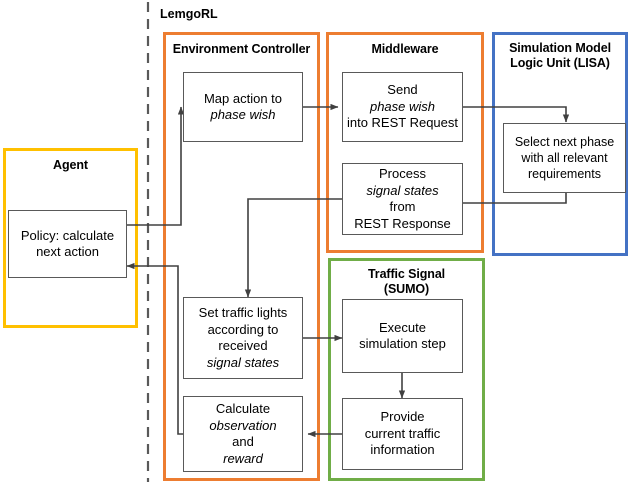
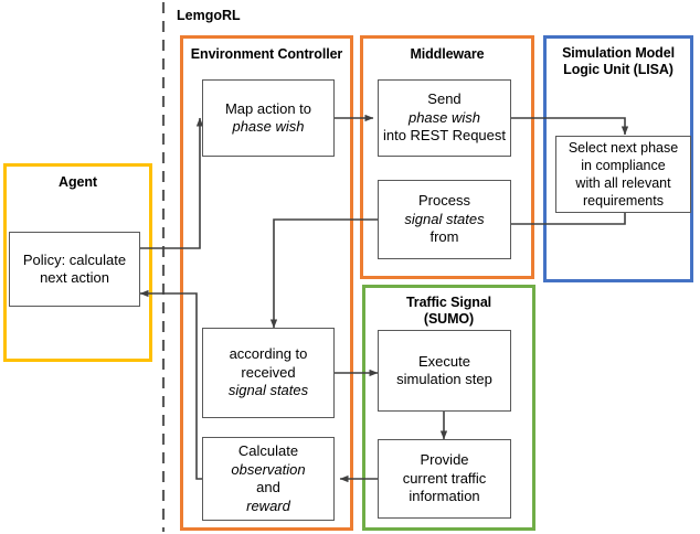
  LemgoRL
  Agent
  Environment Controller
  Middleware
  Simulation Model
  Logic Unit (LISA)
  Traffic Signal
  (SUMO)
  Policy: calculate
  next action
  Map action to
  phase wish
  Send
  phase wish
  into REST Request
  Process
  signal states
  from
- REST Response
  Select next phase
+ in compliance
  with all relevant
  requirements
- Set traffic lights
  according to
  received
  signal states
  Execute
  simulation step
  Provide
  current traffic
  information
  Calculate
  observation
  and
  reward
